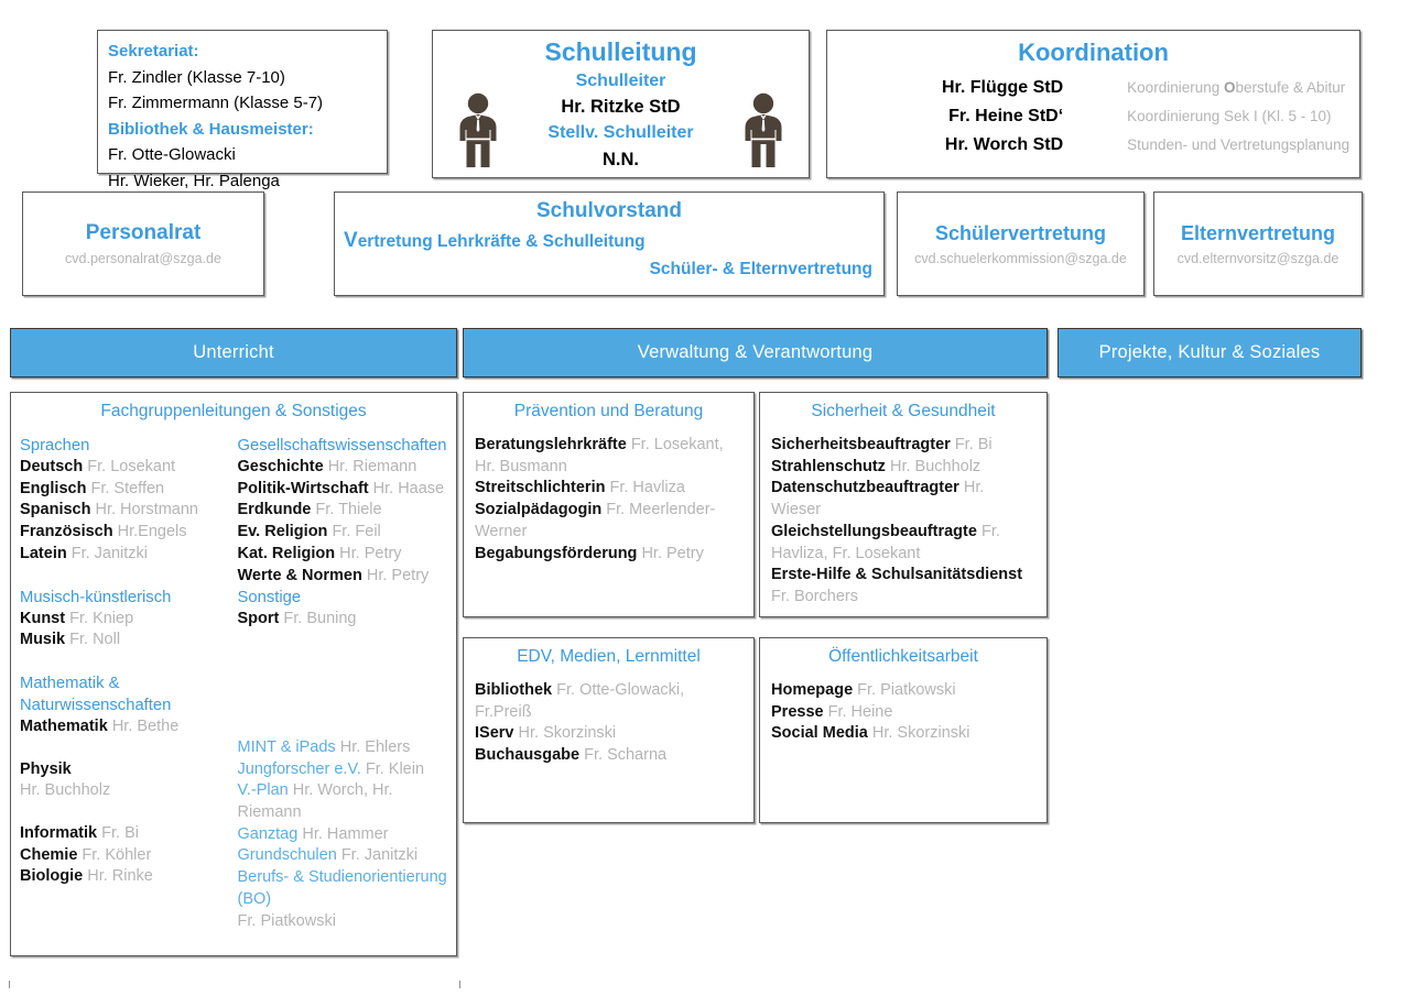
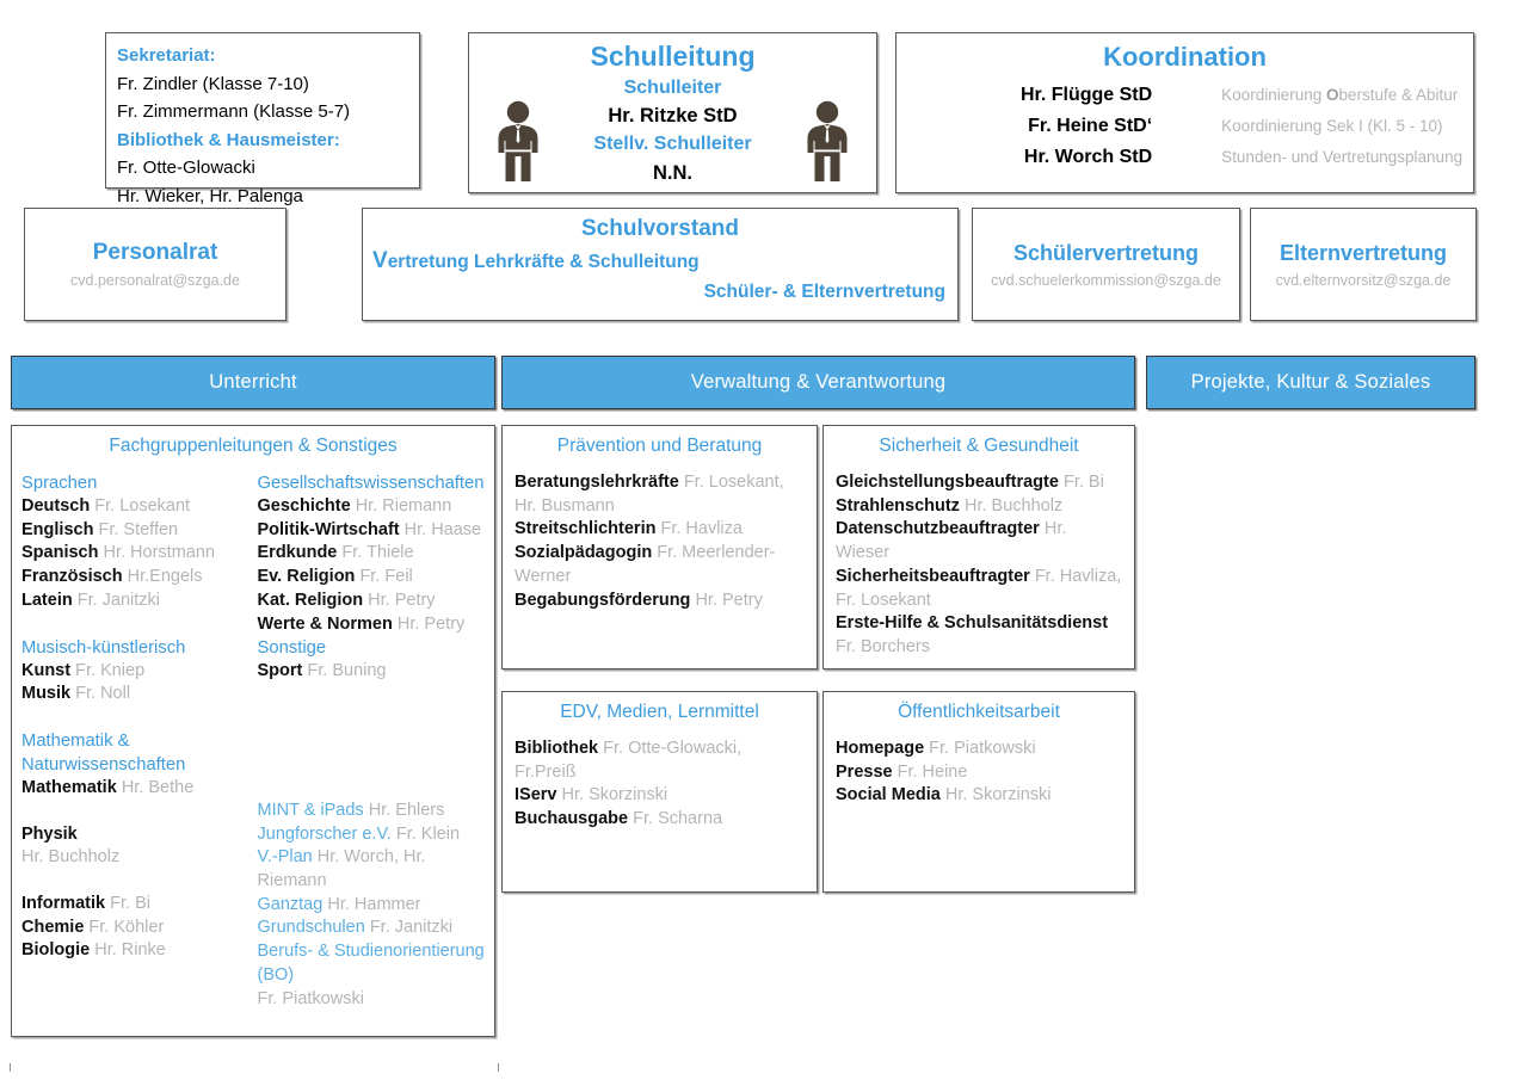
  Sekretariat:
  Fr. Zindler (Klasse 7-10)
  Fr. Zimmermann (Klasse 5-7)
  Bibliothek & Hausmeister:
  Fr. Otte-Glowacki
  Hr. Wieker, Hr. Palenga
  Schulleitung
  Schulleiter
  Hr. Ritzke StD
  Stellv. Schulleiter
  N.N.
  Koordination
  Hr. Flügge StD	Koordinierung Oberstufe & Abitur
  Fr. Heine StD‘	Koordinierung Sek I (Kl. 5 - 10)
  Hr. Worch StD	Stunden- und Vertretungsplanung
  Personalrat
  cvd.personalrat@szga.de
  Schulvorstand
  Vertretung Lehrkräfte & Schulleitung
  Schüler- & Elternvertretung
  Schülervertretung
  cvd.schuelerkommission@szga.de
  Elternvertretung
  cvd.elternvorsitz@szga.de
  Unterricht
  Verwaltung & Verantwortung
  Projekte, Kultur & Soziales
  Fachgruppenleitungen & Sonstiges
  Sprachen
  Deutsch Fr. Losekant
  Englisch Fr. Steffen
  Spanisch Hr. Horstmann
  Französisch Hr.Engels
  Latein Fr. Janitzki
  Musisch-künstlerisch
  Kunst Fr. Kniep
  Musik Fr. Noll
  Mathematik &
  Naturwissenschaften
  Mathematik Hr. Bethe
  Physik
  Hr. Buchholz
  Informatik Fr. Bi
  Chemie Fr. Köhler
  Biologie Hr. Rinke
  Gesellschaftswissenschaften
  Geschichte Hr. Riemann
  Politik-Wirtschaft Hr. Haase
  Erdkunde Fr. Thiele
  Ev. Religion Fr. Feil
  Kat. Religion Hr. Petry
  Werte & Normen Hr. Petry
  Sonstige
  Sport Fr. Buning
  MINT & iPads Hr. Ehlers
  Jungforscher e.V. Fr. Klein
  V.-Plan Hr. Worch, Hr. Riemann
  Ganztag Hr. Hammer
  Grundschulen Fr. Janitzki
  Berufs- & Studienorientierung (BO)
  Fr. Piatkowski
  Prävention und Beratung
  Beratungslehrkräfte Fr. Losekant, Hr. Busmann
  Streitschlichterin Fr. Havliza
  Sozialpädagogin Fr. Meerlender-Werner
  Begabungsförderung Hr. Petry
  Sicherheit & Gesundheit
- Sicherheitsbeauftragter Fr. Bi
+ Gleichstellungsbeauftragte Fr. Bi
  Strahlenschutz Hr. Buchholz
  Datenschutzbeauftragter Hr. Wieser
- Gleichstellungsbeauftragte Fr. Havliza, Fr. Losekant
+ Sicherheitsbeauftragter Fr. Havliza, Fr. Losekant
  Erste-Hilfe & Schulsanitätsdienst Fr. Borchers
  EDV, Medien, Lernmittel
  Bibliothek Fr. Otte-Glowacki, Fr.Preiß
  IServ Hr. Skorzinski
  Buchausgabe Fr. Scharna
  Öffentlichkeitsarbeit
  Homepage Fr. Piatkowski
  Presse Fr. Heine
  Social Media Hr. Skorzinski
